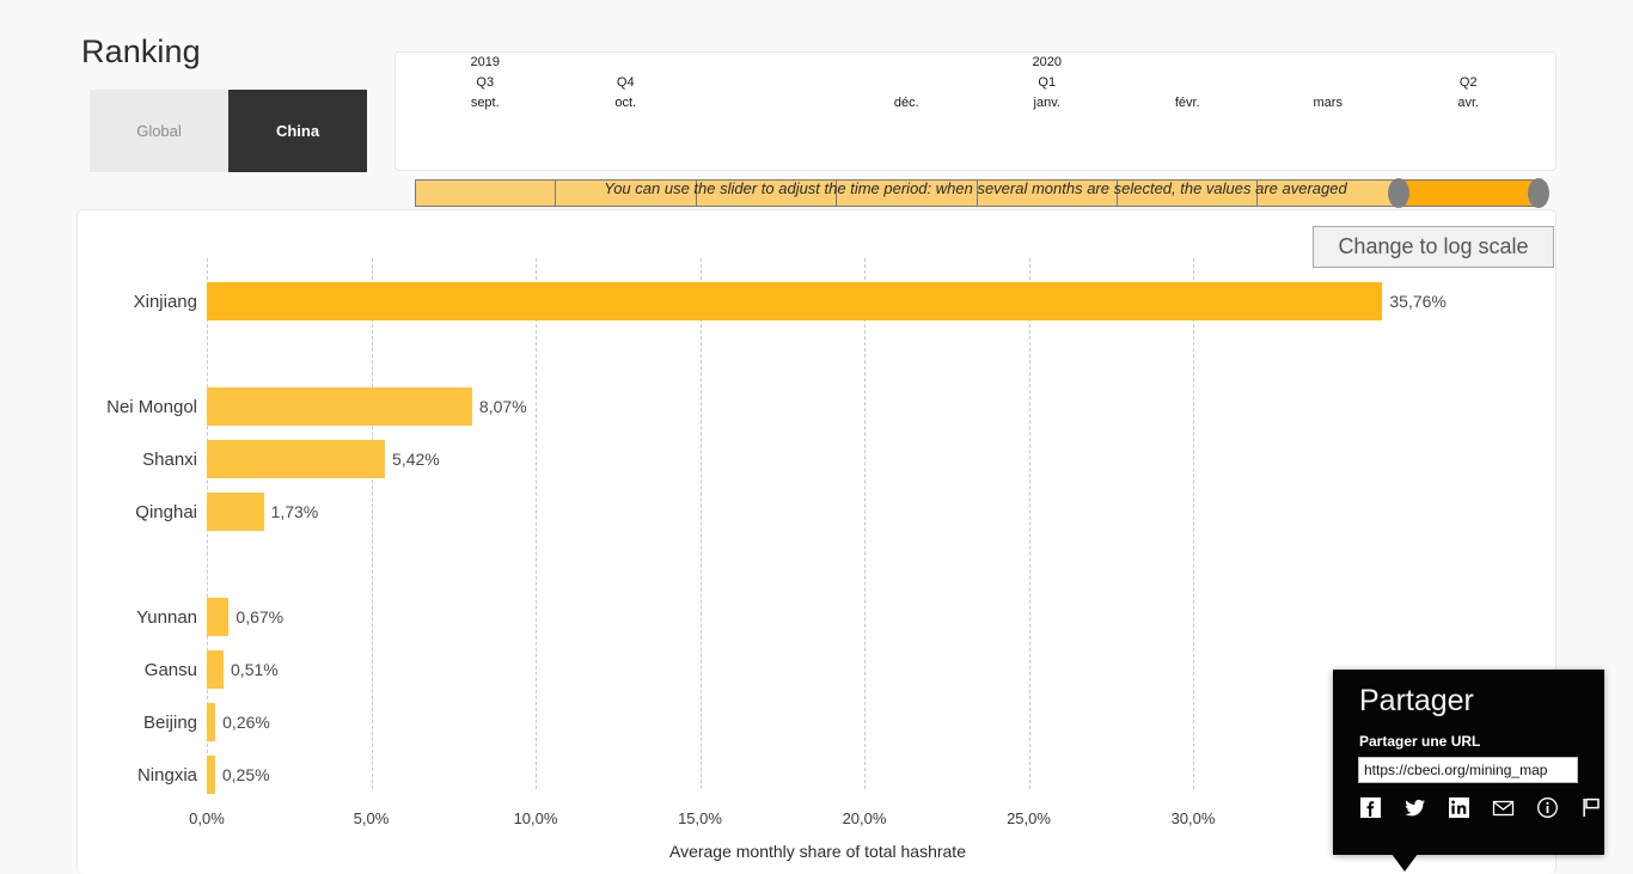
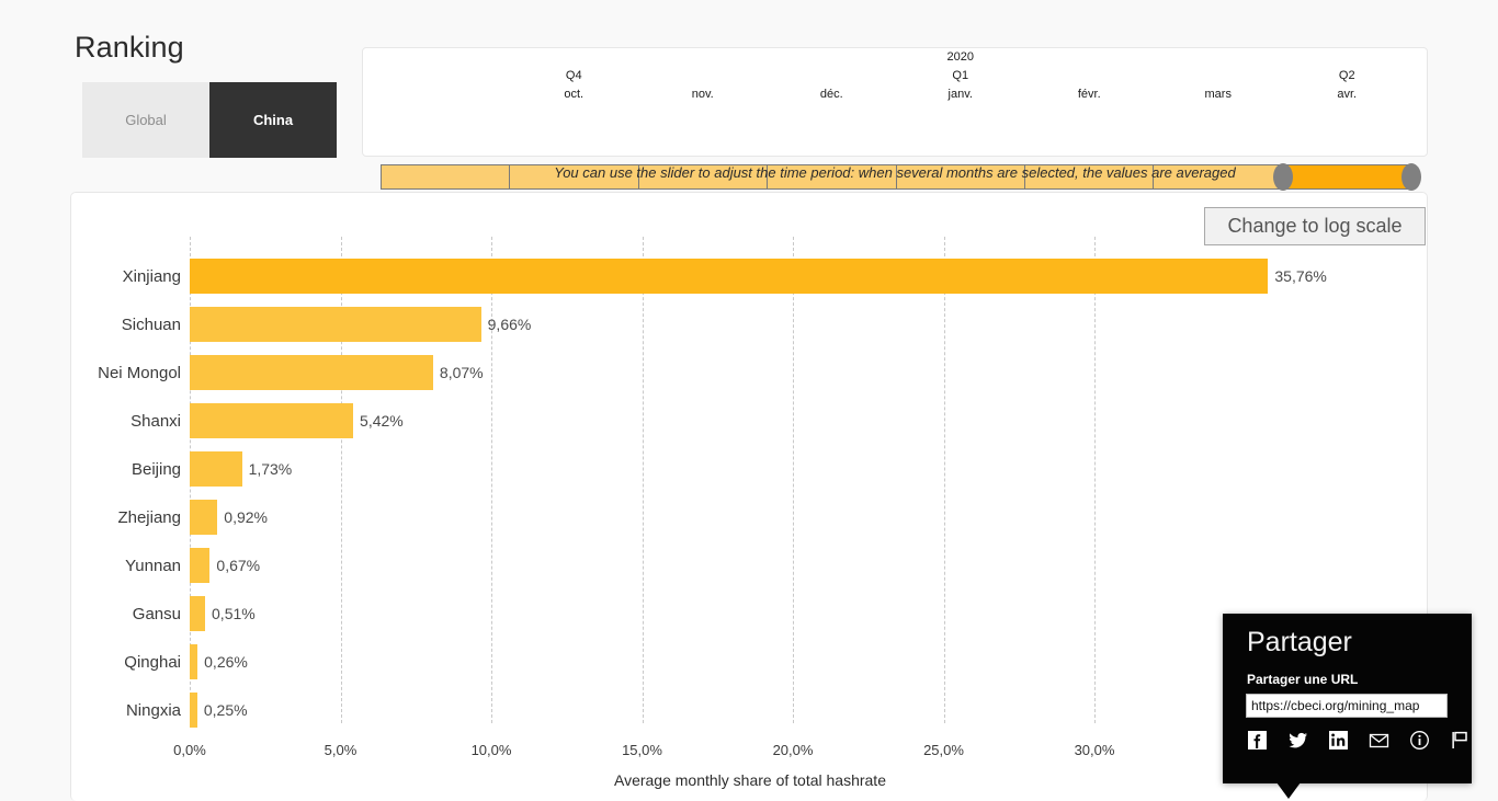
  Ranking
  Global
  China
- 2019
- Q3
- sept.
  Q4
  oct.
+ nov.
  déc.
  2020
  Q1
  janv.
  févr.
  mars
  Q2
  avr.
  You can use the slider to adjust the time period: when several months are selected, the values are averaged
  Change to log scale
  Average monthly share of total hashrate
  0,0%
  5,0%
  10,0%
  15,0%
  20,0%
  25,0%
  30,0%
  Xinjiang
  35,76%
+ Sichuan
+ 9,66%
  Nei Mongol
  8,07%
  Shanxi
  5,42%
- Qinghai
+ Beijing
  1,73%
+ Zhejiang
+ 0,92%
  Yunnan
  0,67%
  Gansu
  0,51%
- Beijing
+ Qinghai
  0,26%
  Ningxia
  0,25%
  Partager
  Partager une URL
  https://cbeci.org/mining_map
